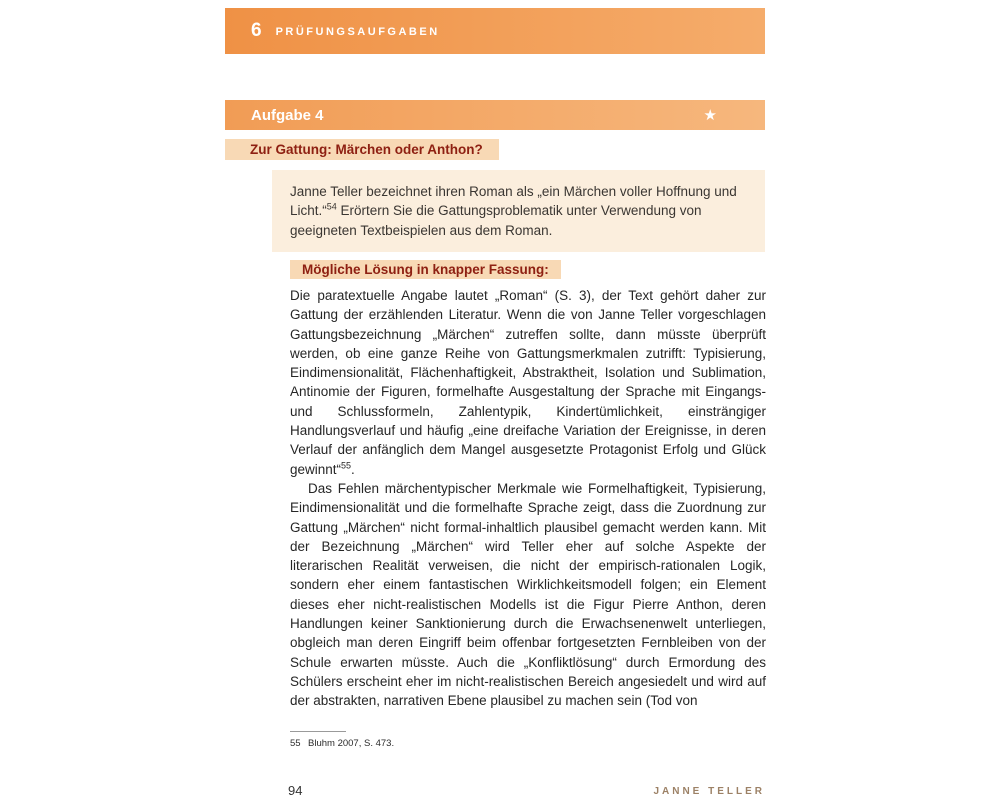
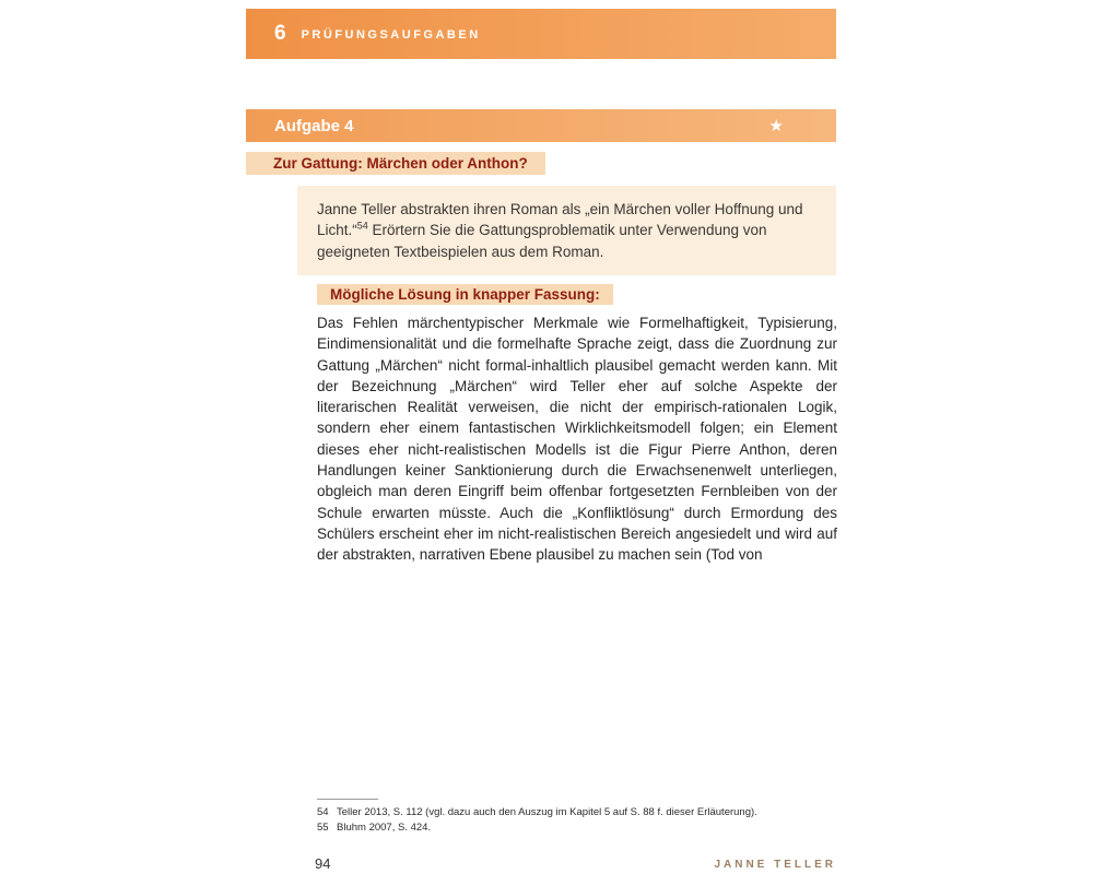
  6
  PRÜFUNGSAUFGABEN
  Aufgabe 4
  ★
  Zur Gattung: Märchen oder Anthon?
- Janne Teller bezeichnet ihren Roman als „ein Märchen voller Hoffnung und Licht.“54 Erörtern Sie die Gattungsproblematik unter Verwendung von geeigneten Textbeispielen aus dem Roman.
+ Janne Teller abstrakten ihren Roman als „ein Märchen voller Hoffnung und Licht.“54 Erörtern Sie die Gattungsproblematik unter Verwendung von geeigneten Textbeispielen aus dem Roman.
  Mögliche Lösung in knapper Fassung:
- Die paratextuelle Angabe lautet „Roman“ (S. 3), der Text gehört daher zur Gattung der erzählenden Literatur. Wenn die von Janne Teller vorgeschlagen Gattungsbezeichnung „Märchen“ zutreffen sollte, dann müsste überprüft werden, ob eine ganze Reihe von Gattungsmerkmalen zutrifft: Typisierung, Eindimensionalität, Flächenhaftigkeit, Abstraktheit, Isolation und Sublima­tion, Antinomie der Figuren, formelhafte Ausgestaltung der Sprache mit Eingangs- und Schlussformeln, Zahlentypik, Kindertümlichkeit, einsträngi­ger Handlungsverlauf und häufig „eine dreifache Variation der Ereignisse, in deren Verlauf der anfänglich dem Mangel ausgesetzte Protagonist Erfolg und Glück gewinnt“55.
  Das Fehlen märchentypischer Merkmale wie Formelhaftigkeit, Typisie­rung, Eindimensionalität und die formelhafte Sprache zeigt, dass die Zu­ordnung zur Gattung „Märchen“ nicht formal-inhaltlich plausibel gemacht werden kann. Mit der Bezeichnung „Märchen“ wird Teller eher auf solche Aspekte der literarischen Realität verweisen, die nicht der empirisch-rationa­len Logik, sondern eher einem fantastischen Wirklichkeitsmodell folgen; ein Element dieses eher nicht-realistischen Modells ist die Figur Pierre Anthon, deren Handlungen keiner Sanktionierung durch die Erwachsenenwelt unter­liegen, obgleich man deren Eingriff beim offenbar fortgesetzten Fernbleiben von der Schule erwarten müsste. Auch die „Konfliktlösung“ durch Ermordung des Schülers erscheint eher im nicht-realistischen Bereich angesiedelt und wird auf der abstrakten, narrativen Ebene plausibel zu machen sein (Tod von
+ 54
+ Teller 2013, S. 112 (vgl. dazu auch den Auszug im Kapitel 5 auf S. 88 f. dieser Erläuterung).
  55
- Bluhm 2007, S. 473.
+ Bluhm 2007, S. 424.
  94
  JANNE TELLER
